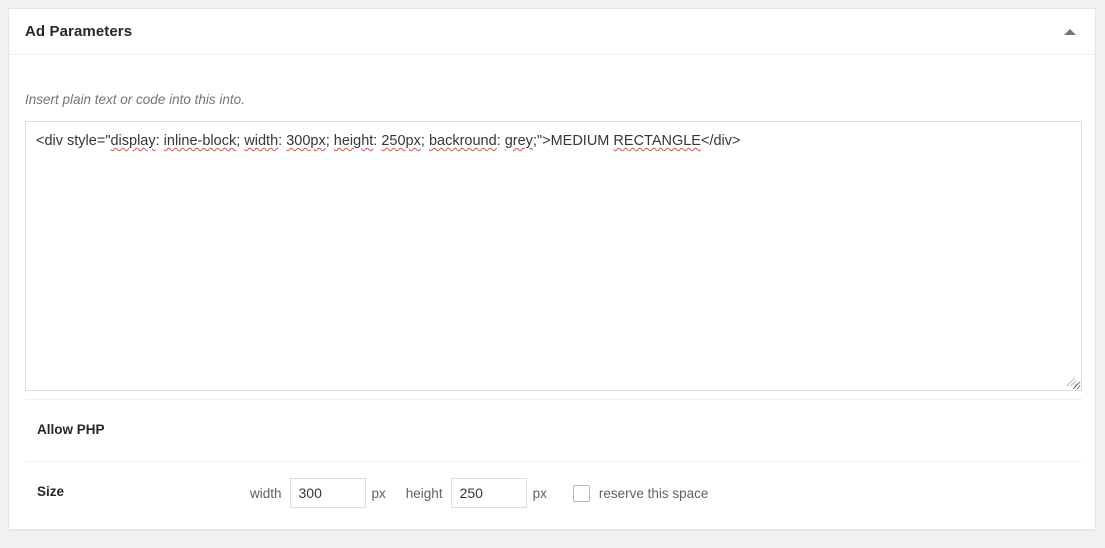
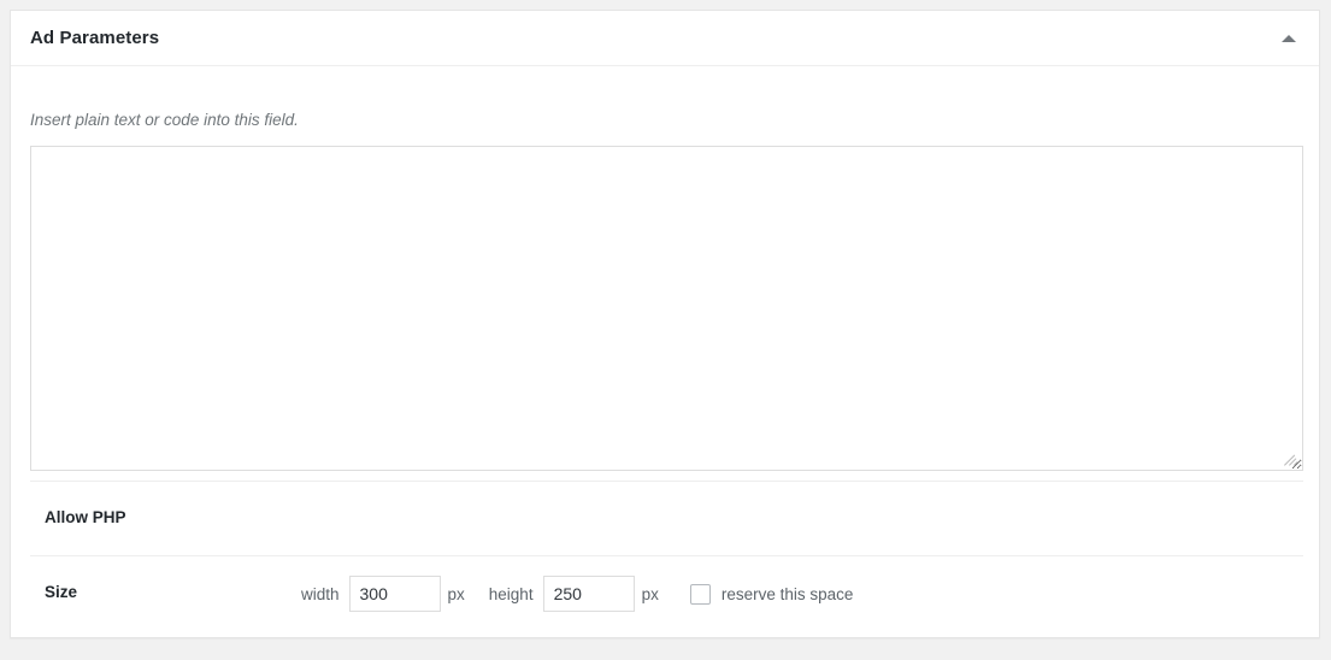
  Ad Parameters
- Insert plain text or code into this into.
+ Insert plain text or code into this field.
- <div style="display: inline-block; width: 300px; height: 250px; backround: grey;">MEDIUM RECTANGLE</div>
  Allow PHP
  Size
  width
  300
  px
  height
  250
  px
  reserve this space
